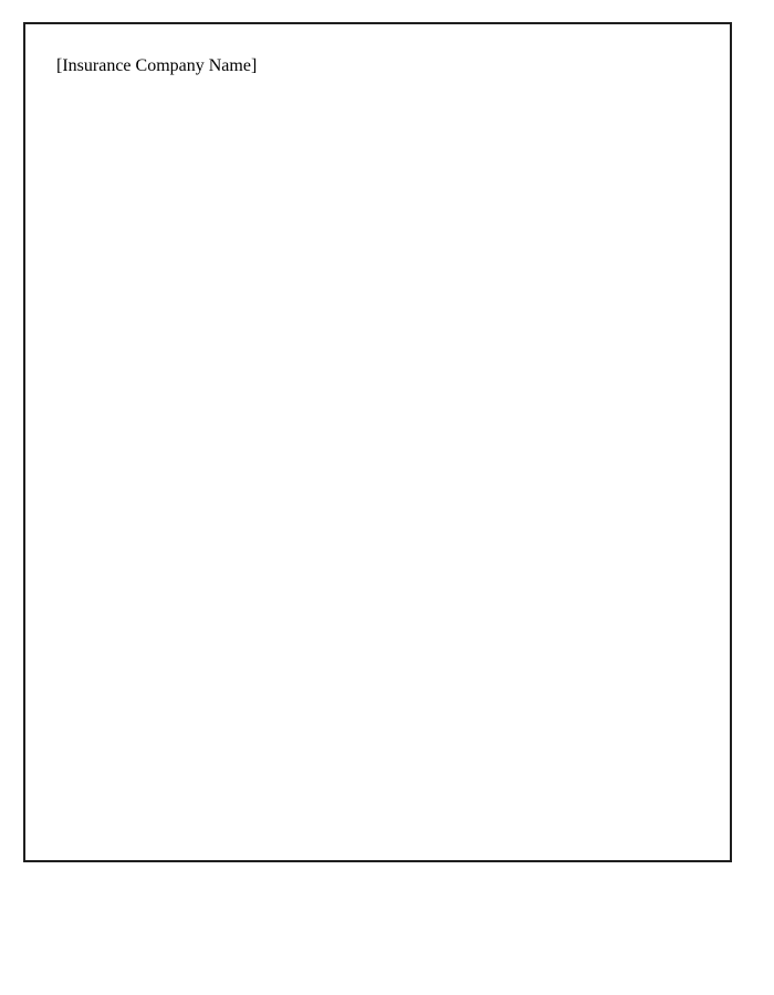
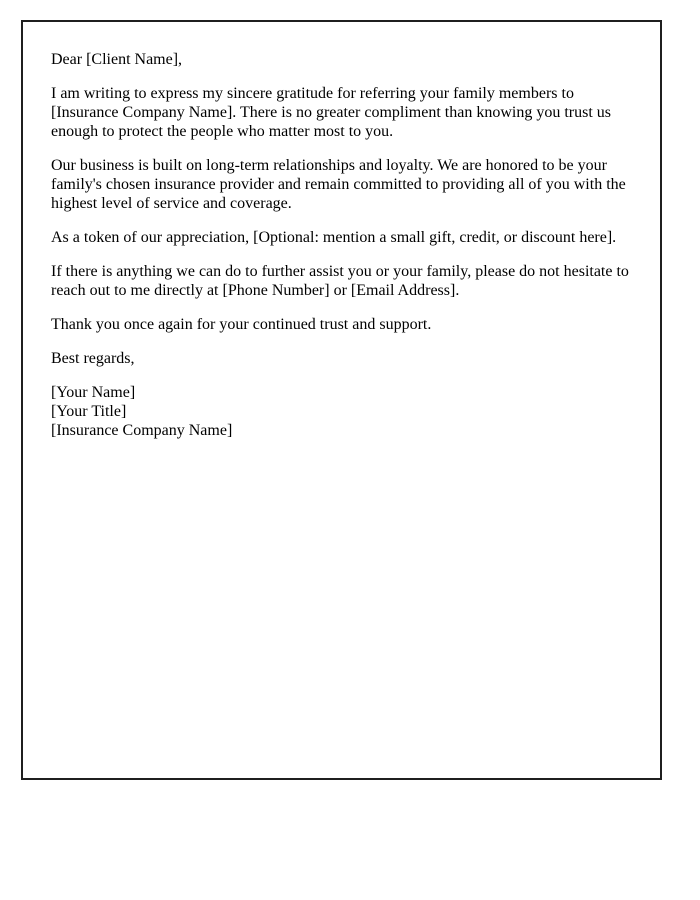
+ Dear [Client Name],
+ I am writing to express my sincere gratitude for referring your family members to [Insurance Company Name]. There is no greater compliment than knowing you trust us enough to protect the people who matter most to you.
+ Our business is built on long-term relationships and loyalty. We are honored to be your family's chosen insurance provider and remain committed to providing all of you with the highest level of service and coverage.
+ As a token of our appreciation, [Optional: mention a small gift, credit, or discount here].
+ If there is anything we can do to further assist you or your family, please do not hesitate to reach out to me directly at [Phone Number] or [Email Address].
+ Thank you once again for your continued trust and support.
+ Best regards,
+ [Your Name]
+ [Your Title]
  [Insurance Company Name]
